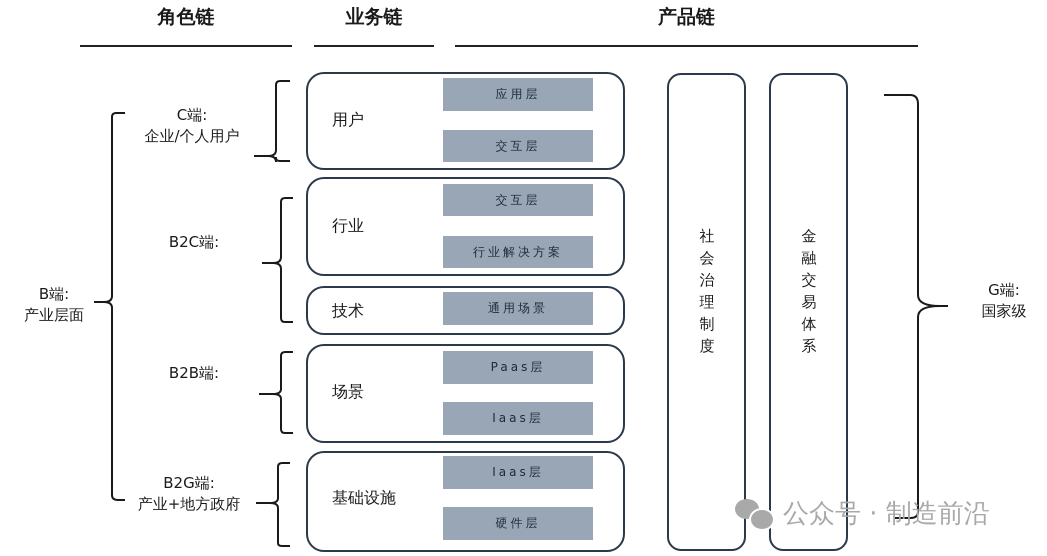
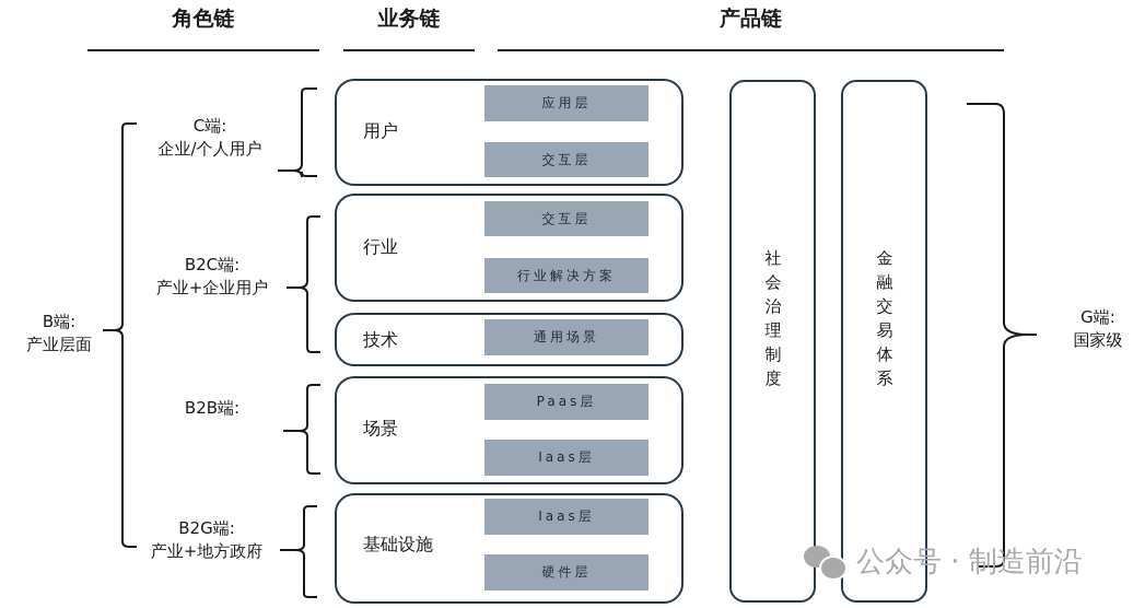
  角色链
  业务链
  产品链
  B端:
  产业层面
  C端:
  企业/个人用户
  B2C端:
+ 产业+企业用户
  B2B端:
  B2G端:
  产业+地方政府
  G端:
  国家级
  用户
  应用层
  交互层
  行业
  交互层
  行业解决方案
  技术
  通用场景
  场景
  Paas层
  Iaas层
  基础设施
  Iaas层
  硬件层
  社会治理制度
  金融交易体系
  公众号 · 制造前沿
